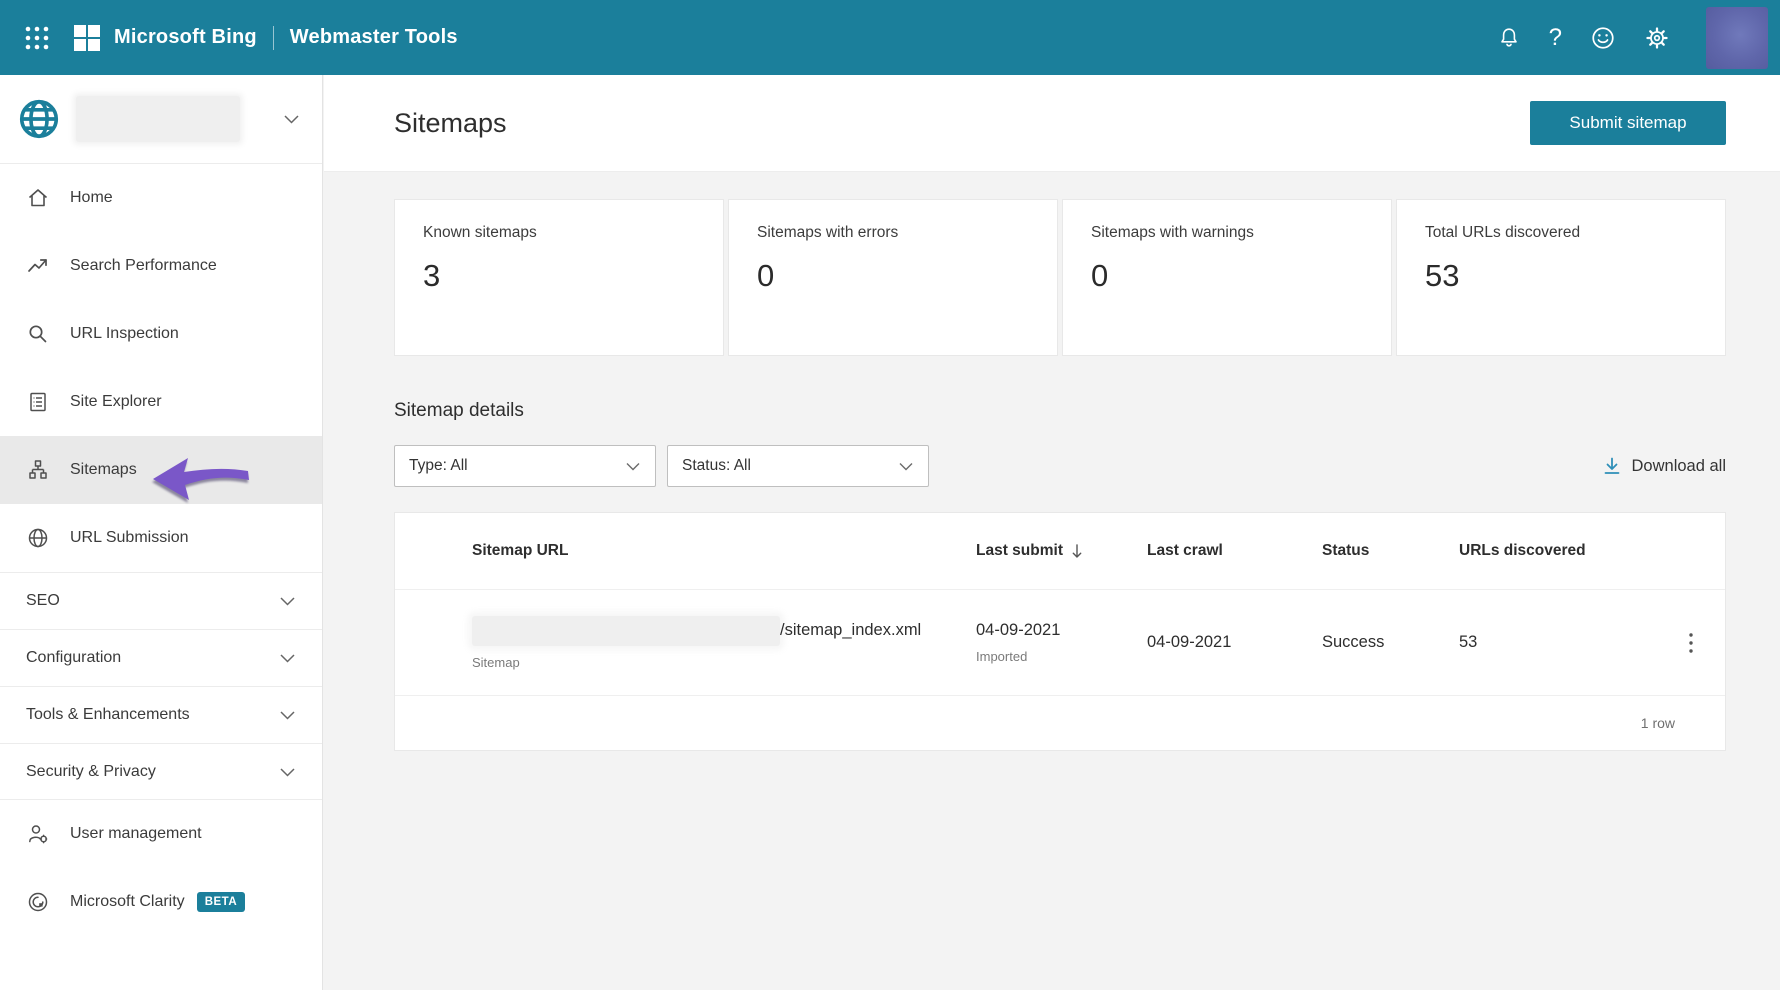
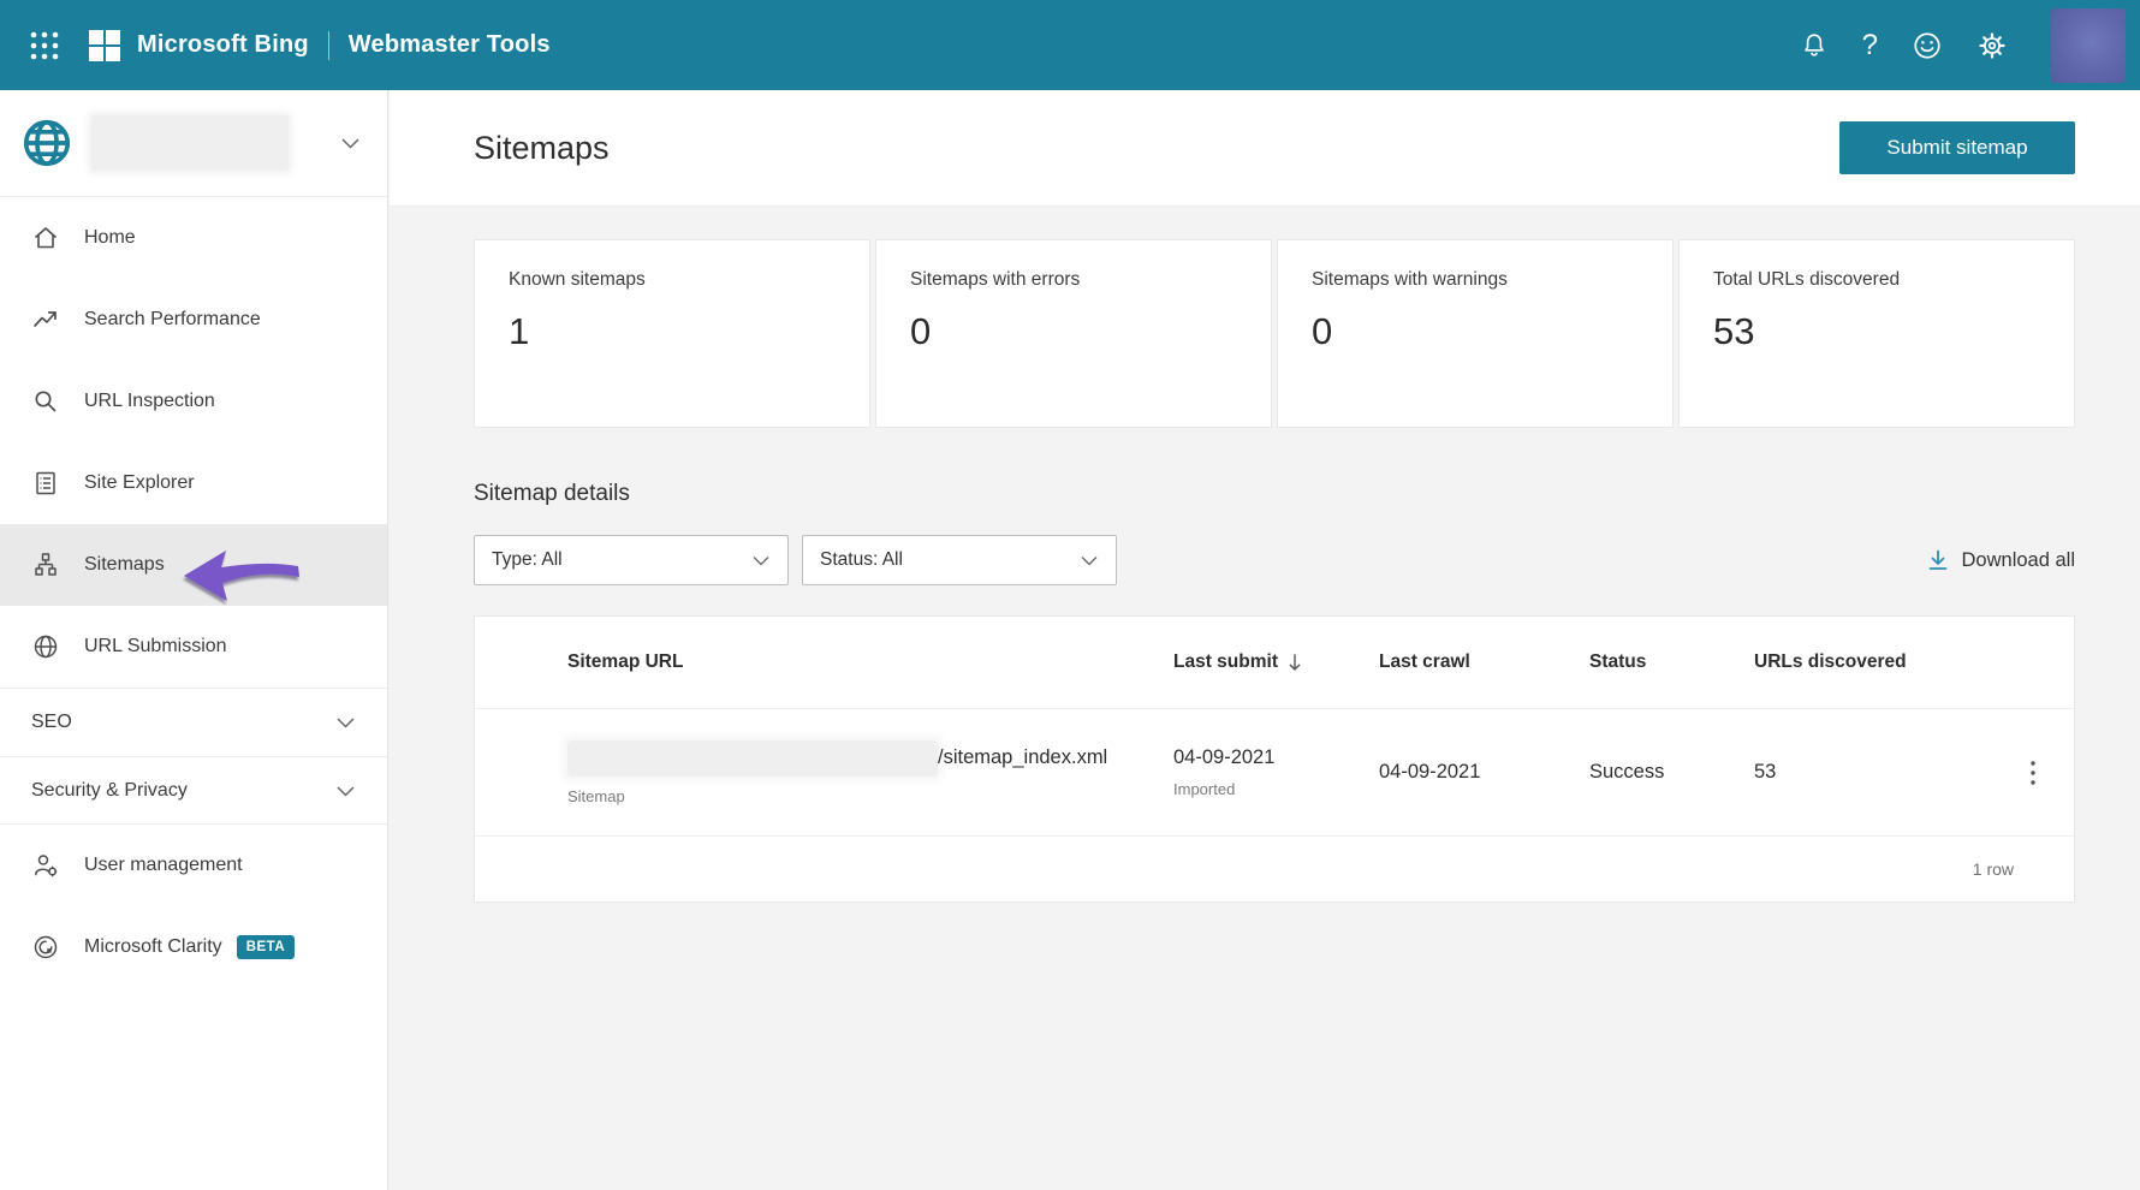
  Microsoft Bing
  Webmaster Tools
  ?
  Home
  Search Performance
  URL Inspection
  Site Explorer
  Sitemaps
  URL Submission
  SEO
- Configuration
- Tools & Enhancements
  Security & Privacy
  User management
  Microsoft Clarity
  BETA
  Sitemaps
  Submit sitemap
  Known sitemaps
- 3
+ 1
  Sitemaps with errors
  0
  Sitemaps with warnings
  0
  Total URLs discovered
  53
  Sitemap details
  Type: All
  Status: All
  Download all
  Sitemap URL
  Last submit
  Last crawl
  Status
  URLs discovered
  /sitemap_index.xml
  Sitemap
  04-09-2021
  Imported
  04-09-2021
  Success
  53
  1 row
